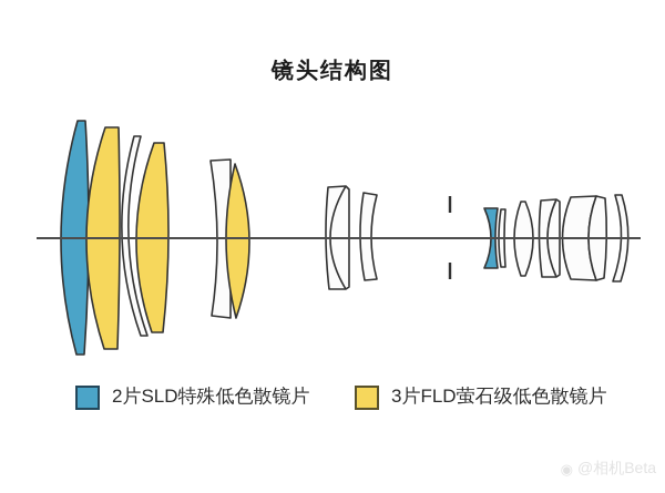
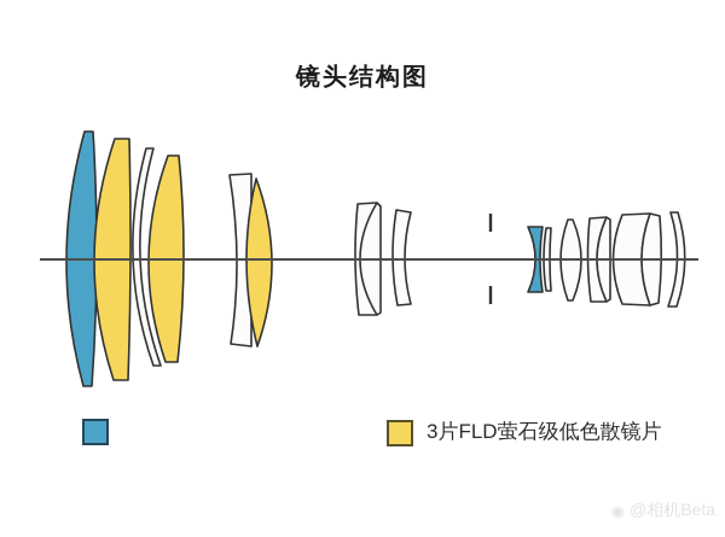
  镜头结构图
- 2片SLD特殊低色散镜片
  3片FLD萤石级低色散镜片
  ◉
  @相机Beta
